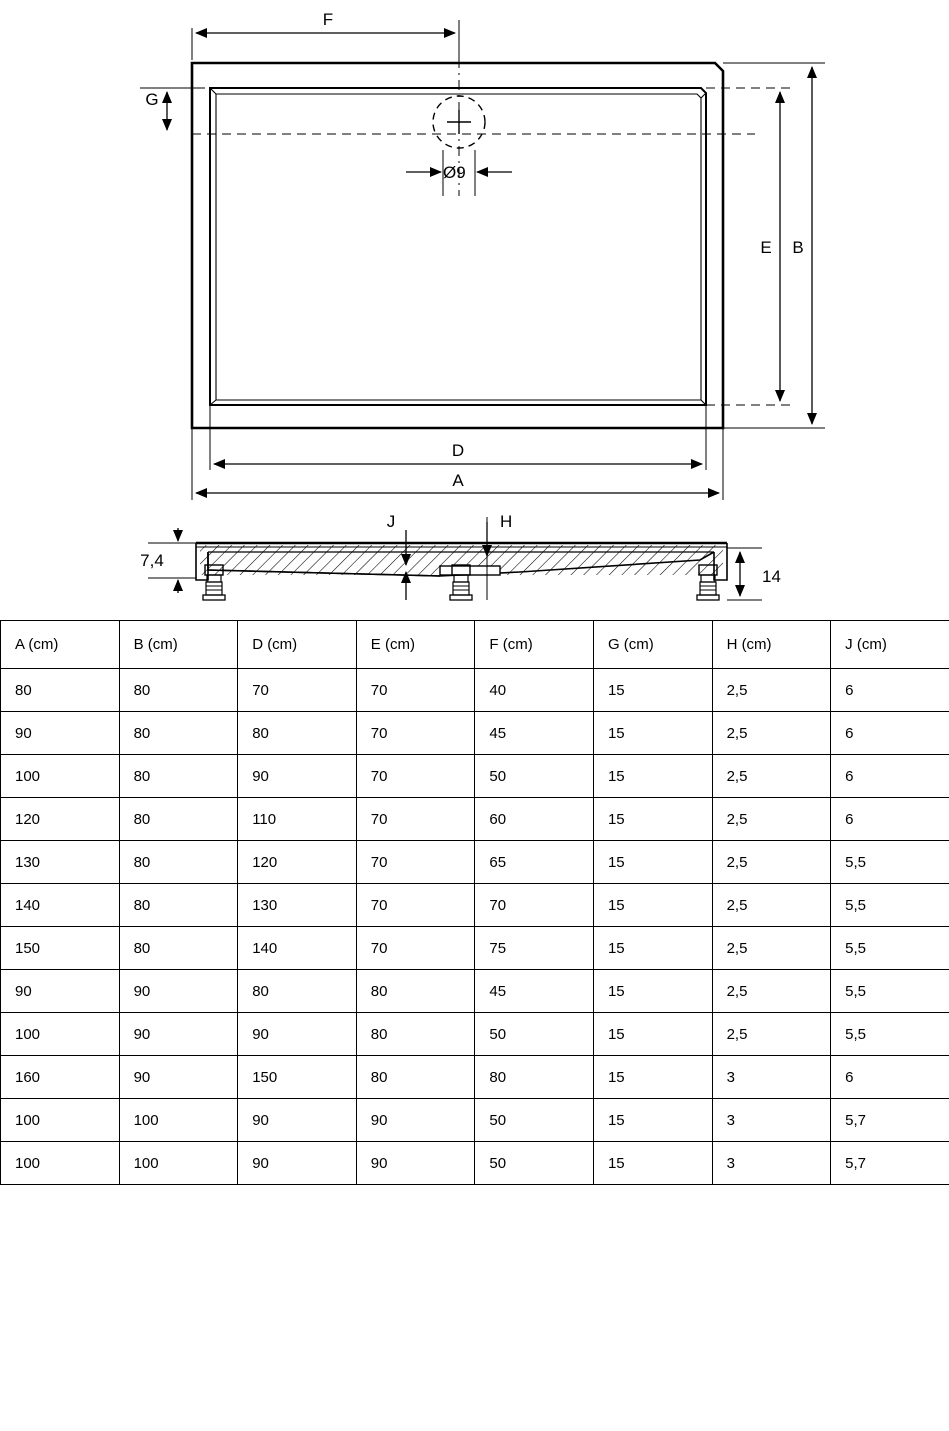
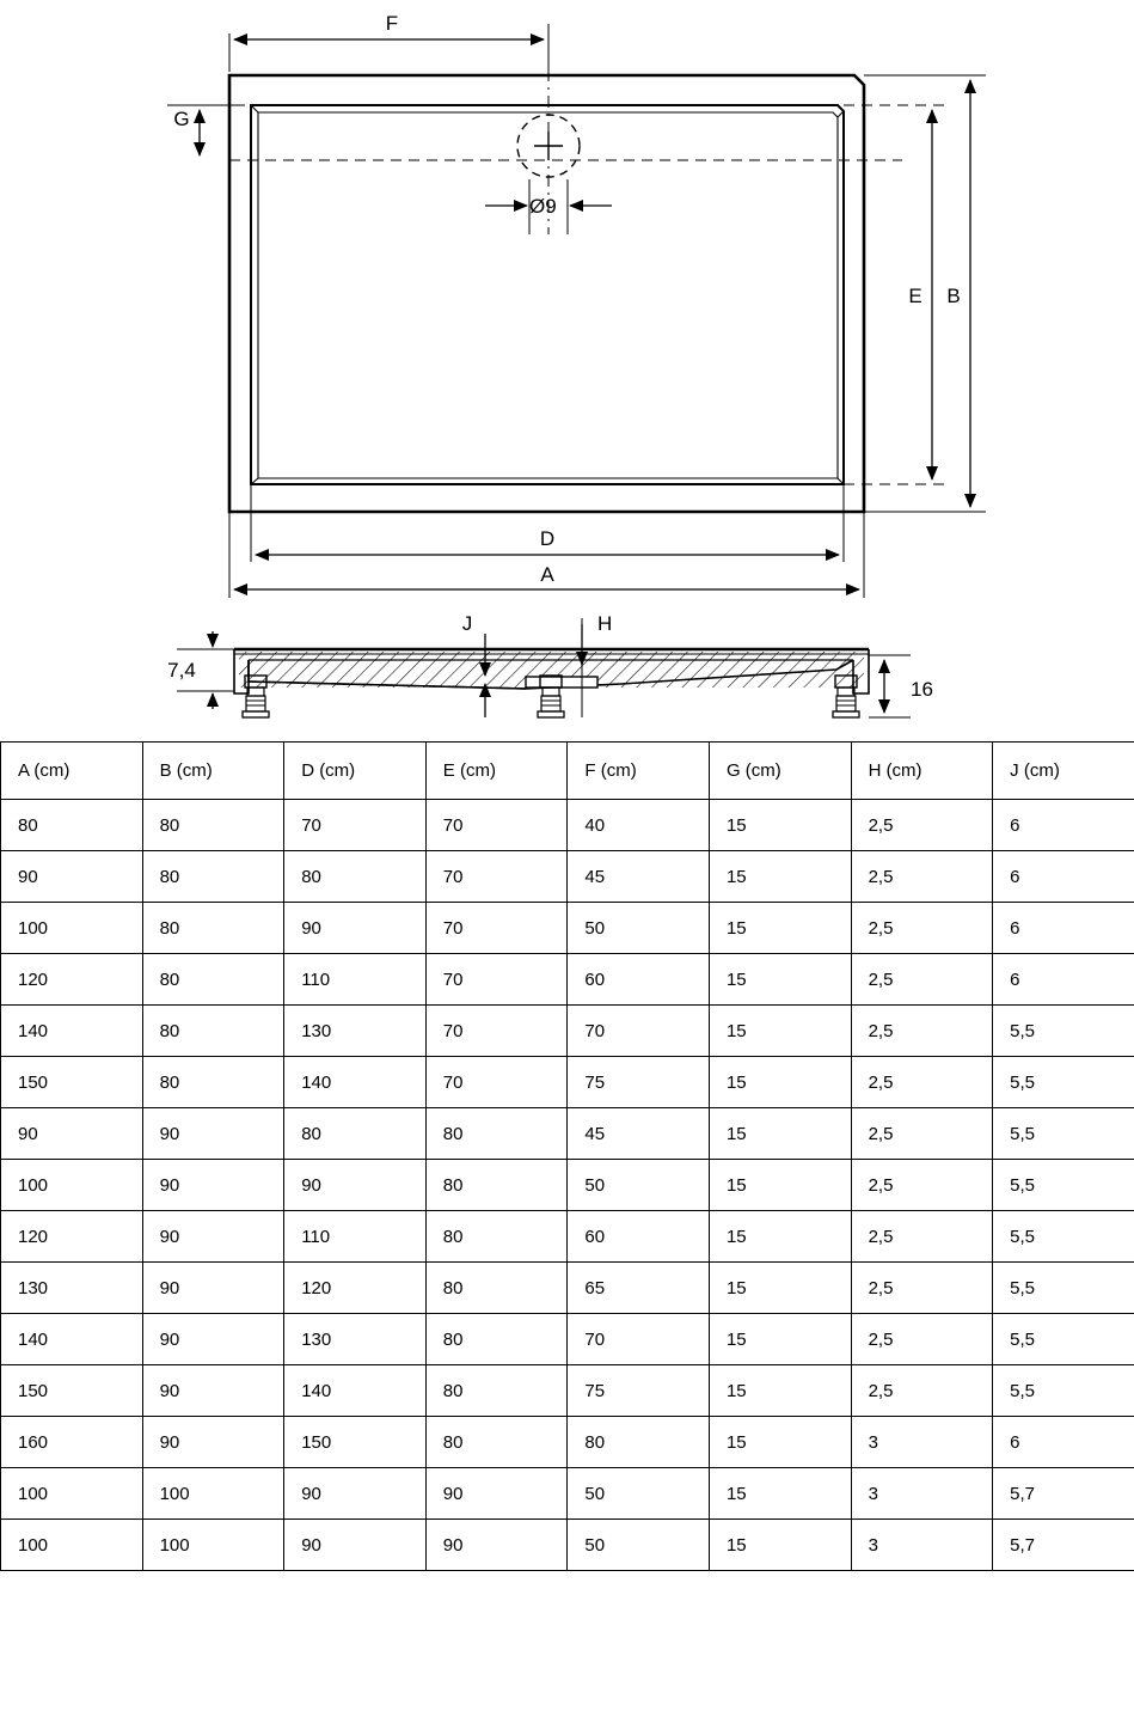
  Ø9
  F
  G
  E
  B
  D
  A
  J
  H
  7,4
- 14
+ 16
  A (cm)	B (cm)	D (cm)	E (cm)	F (cm)	G (cm)	H (cm)	J (cm)
  80	80	70	70	40	15	2,5	6
  90	80	80	70	45	15	2,5	6
  100	80	90	70	50	15	2,5	6
  120	80	110	70	60	15	2,5	6
- 130	80	120	70	65	15	2,5	5,5
  140	80	130	70	70	15	2,5	5,5
  150	80	140	70	75	15	2,5	5,5
  90	90	80	80	45	15	2,5	5,5
  100	90	90	80	50	15	2,5	5,5
+ 120	90	110	80	60	15	2,5	5,5
+ 130	90	120	80	65	15	2,5	5,5
+ 140	90	130	80	70	15	2,5	5,5
+ 150	90	140	80	75	15	2,5	5,5
  160	90	150	80	80	15	3	6
  100	100	90	90	50	15	3	5,7
  100	100	90	90	50	15	3	5,7
